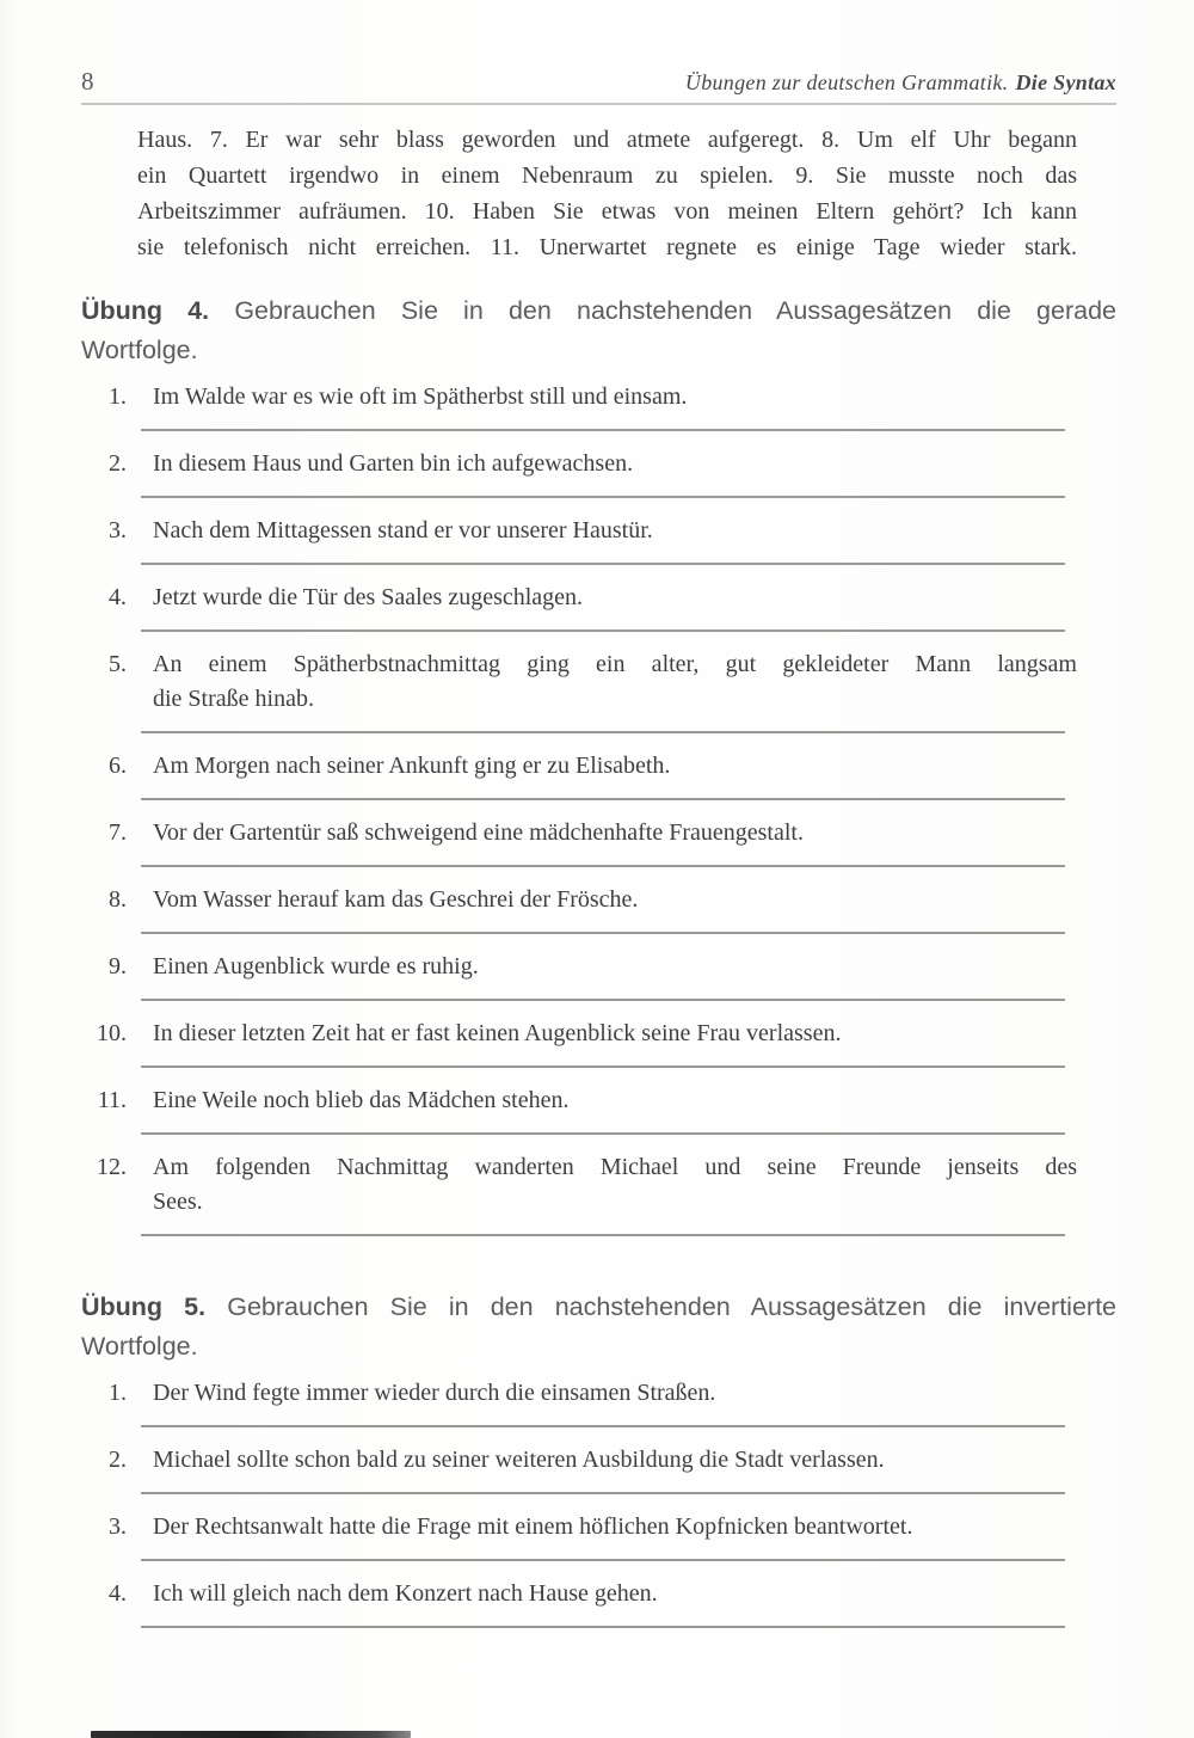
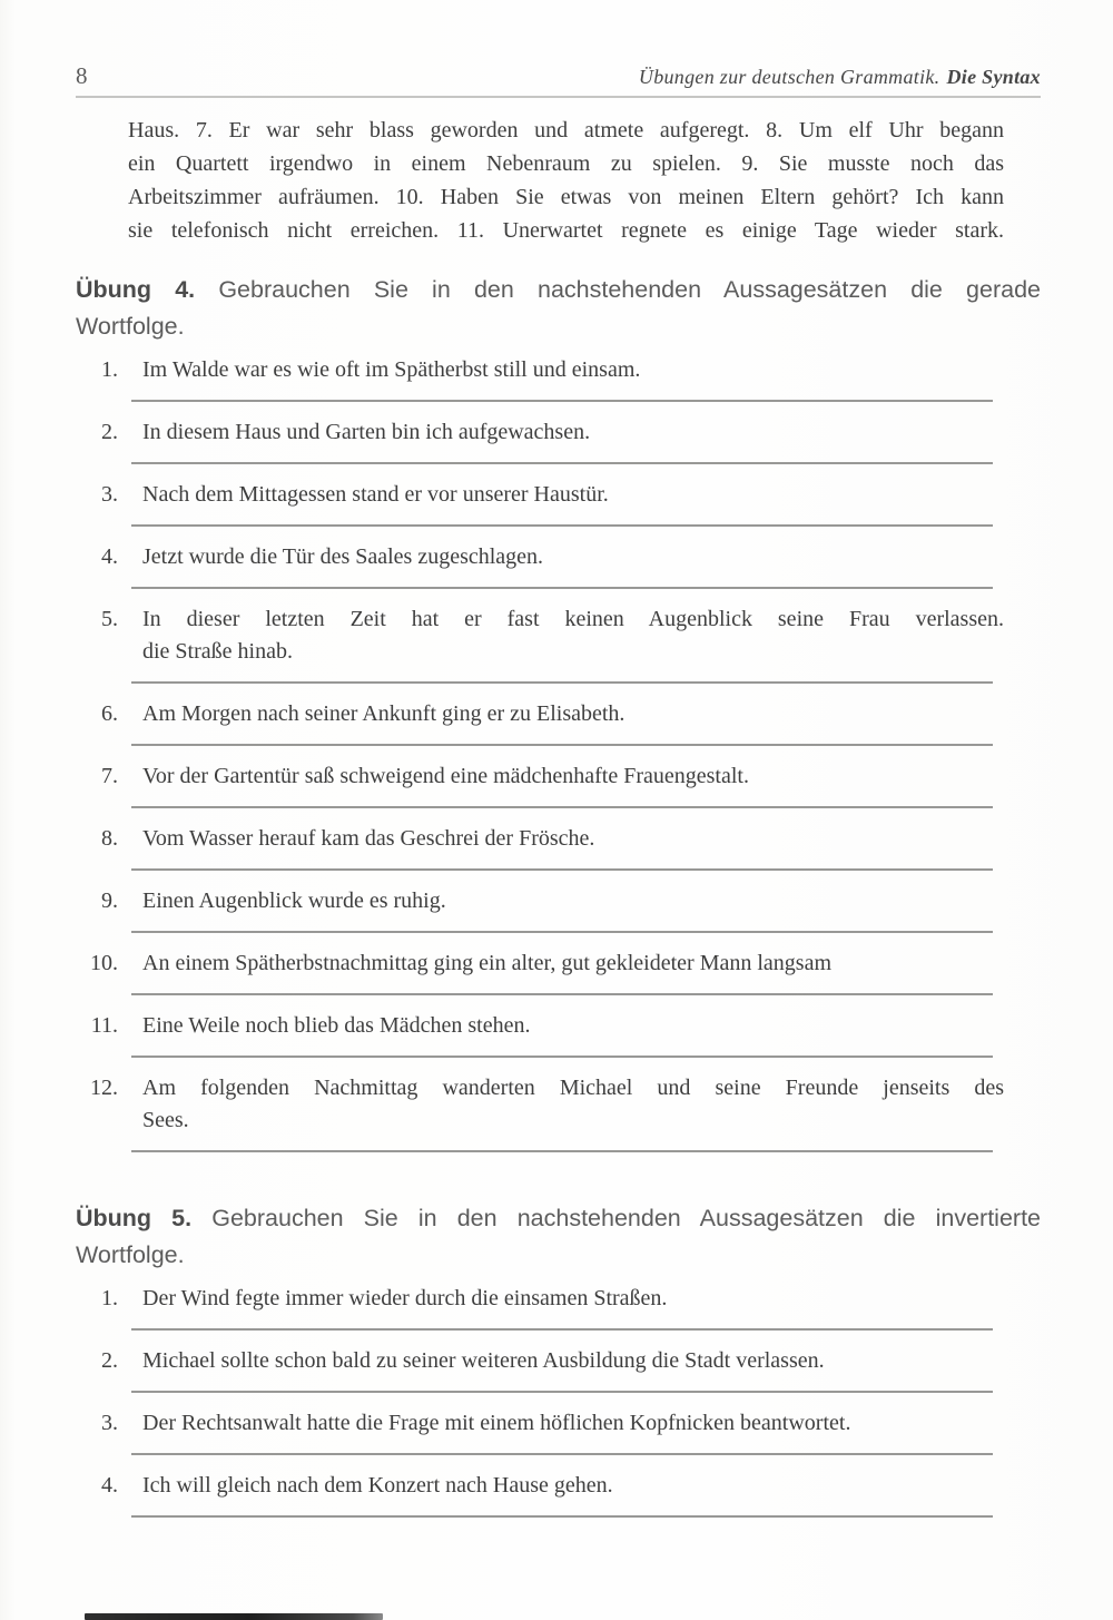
  8
  Übungen zur deutschen Grammatik. Die Syntax
  Haus. 7. Er war sehr blass geworden und atmete aufgeregt. 8. Um elf Uhr begann
  ein Quartett irgendwo in einem Nebenraum zu spielen. 9. Sie musste noch das
  Arbeitszimmer aufräumen. 10. Haben Sie etwas von meinen Eltern gehört? Ich kann
  sie telefonisch nicht erreichen. 11. Unerwartet regnete es einige Tage wieder stark.
  Übung 4. Gebrauchen Sie in den nachstehenden Aussagesätzen die gerade
  Wortfolge.
  1.
  Im Walde war es wie oft im Spätherbst still und einsam.
  2.
  In diesem Haus und Garten bin ich aufgewachsen.
  3.
  Nach dem Mittagessen stand er vor unserer Haustür.
  4.
  Jetzt wurde die Tür des Saales zugeschlagen.
  5.
- An einem Spätherbstnachmittag ging ein alter, gut gekleideter Mann langsam
+ In dieser letzten Zeit hat er fast keinen Augenblick seine Frau verlassen.
  die Straße hinab.
  6.
  Am Morgen nach seiner Ankunft ging er zu Elisabeth.
  7.
  Vor der Gartentür saß schweigend eine mädchenhafte Frauengestalt.
  8.
  Vom Wasser herauf kam das Geschrei der Frösche.
  9.
  Einen Augenblick wurde es ruhig.
  10.
- In dieser letzten Zeit hat er fast keinen Augenblick seine Frau verlassen.
+ An einem Spätherbstnachmittag ging ein alter, gut gekleideter Mann langsam
  11.
  Eine Weile noch blieb das Mädchen stehen.
  12.
  Am folgenden Nachmittag wanderten Michael und seine Freunde jenseits des
  Sees.
  Übung 5. Gebrauchen Sie in den nachstehenden Aussagesätzen die invertierte
  Wortfolge.
  1.
  Der Wind fegte immer wieder durch die einsamen Straßen.
  2.
  Michael sollte schon bald zu seiner weiteren Ausbildung die Stadt verlassen.
  3.
  Der Rechtsanwalt hatte die Frage mit einem höflichen Kopfnicken beantwortet.
  4.
  Ich will gleich nach dem Konzert nach Hause gehen.
